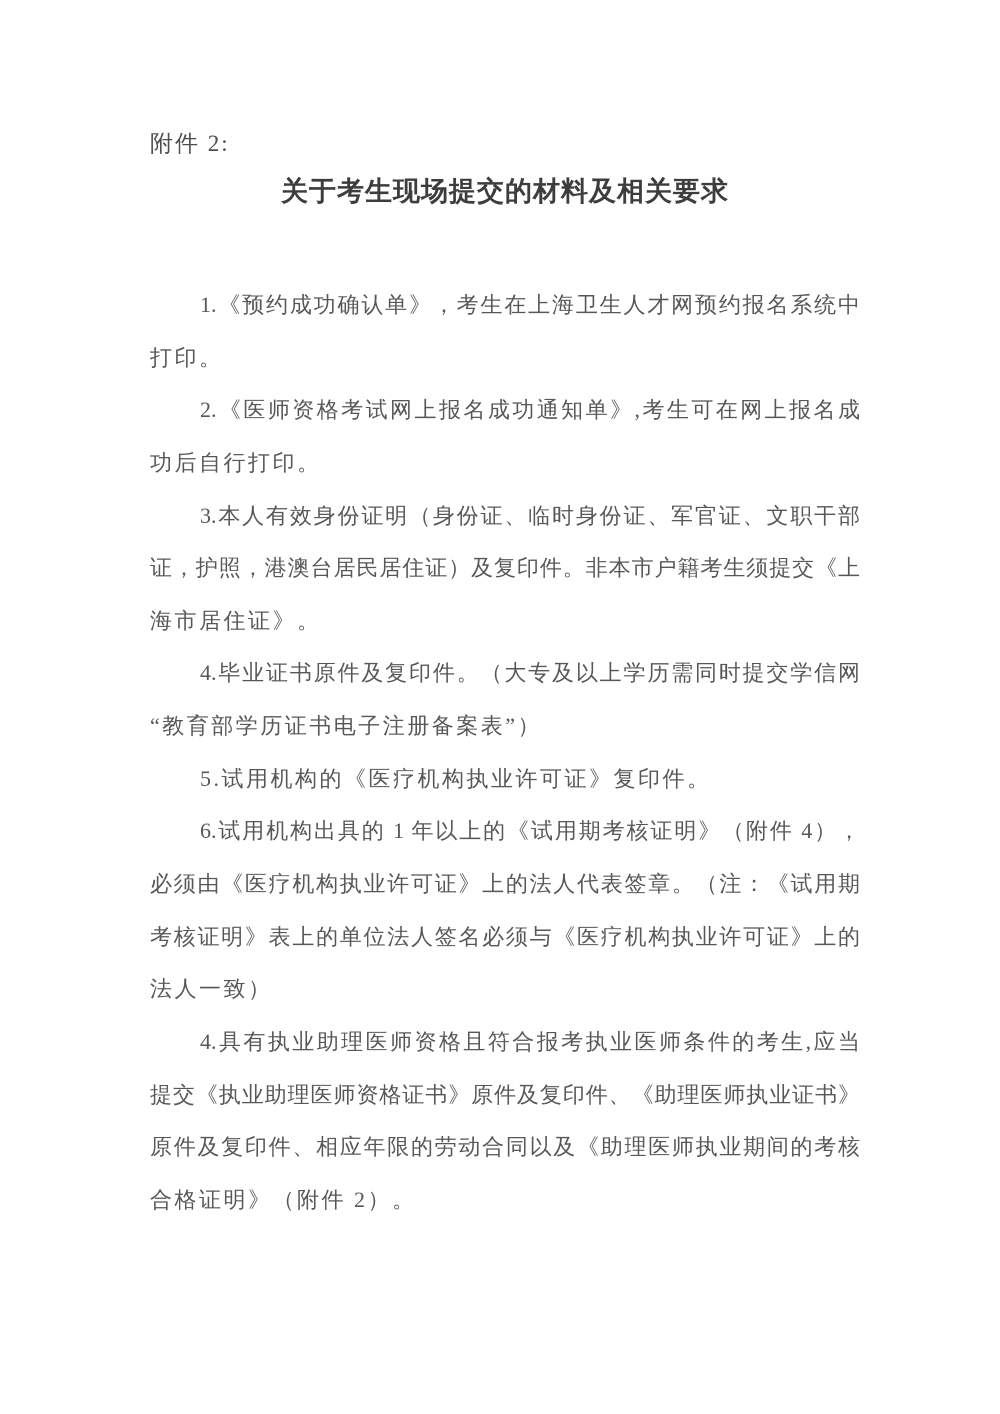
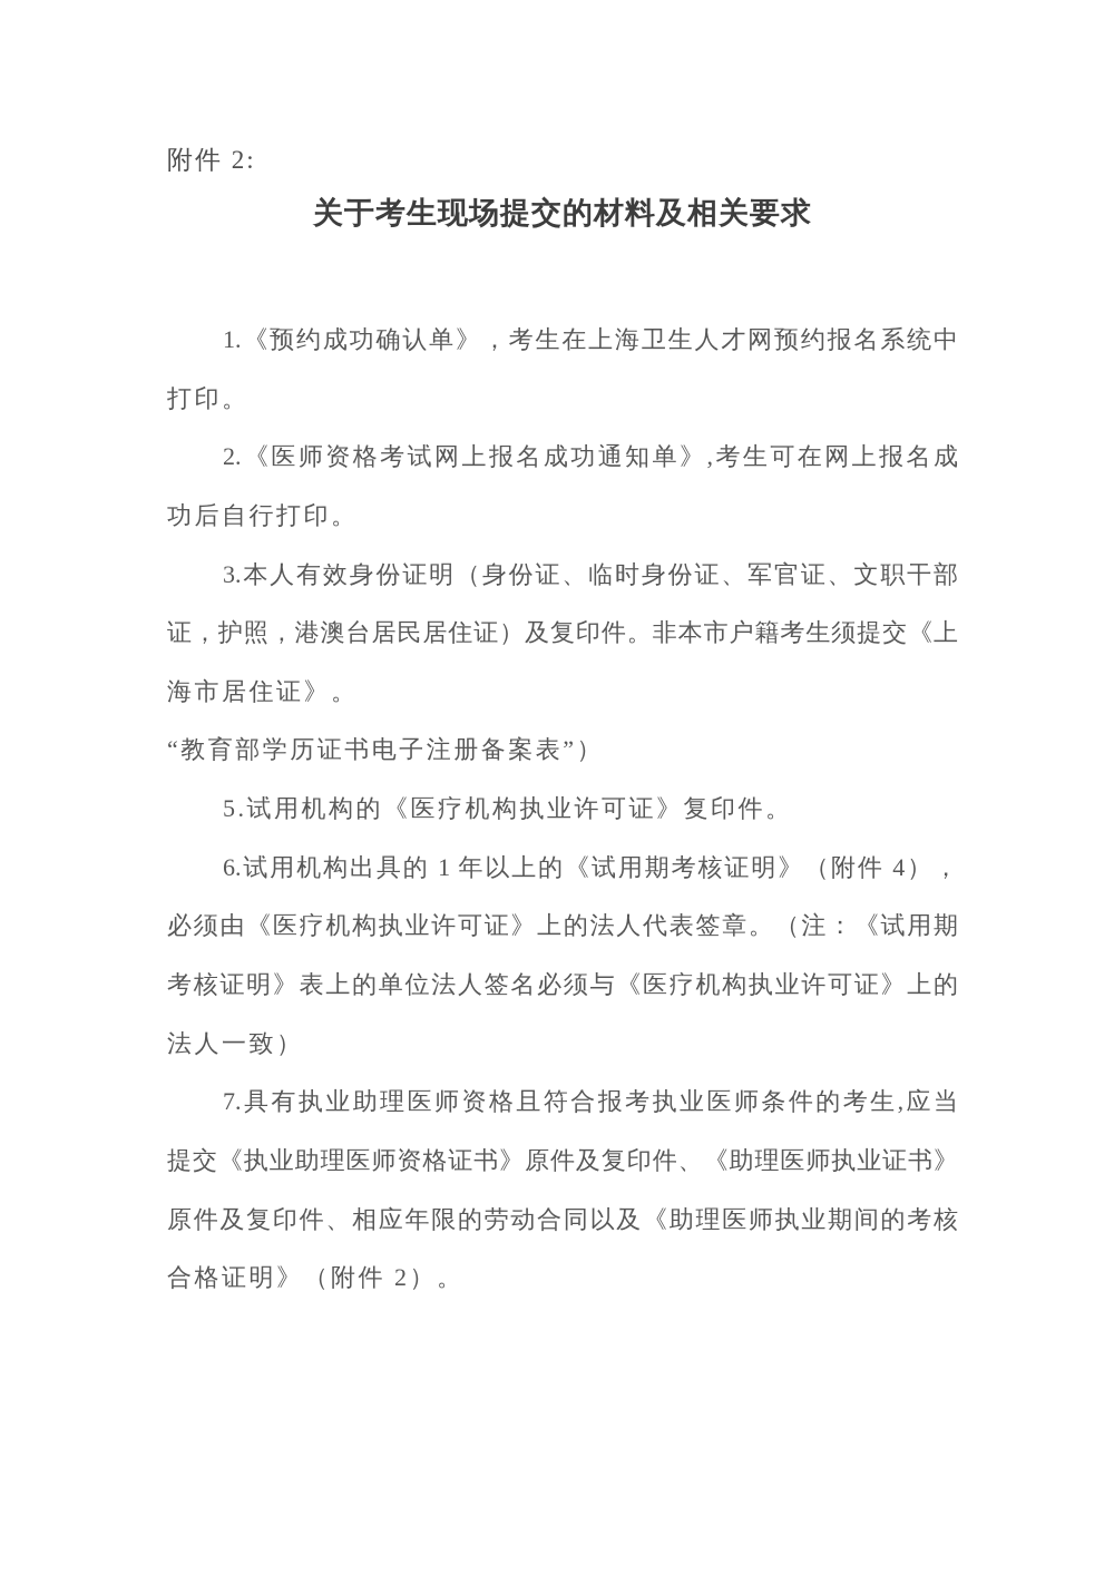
  附件 2:
  关于考生现场提交的材料及相关要求
  1.《预约成功确认单》，考生在上海卫生人才网预约报名系统中
  打印。
  2.《医师资格考试网上报名成功通知单》,考生可在网上报名成
  功后自行打印。
  3.本人有效身份证明（身份证、临时身份证、军官证、文职干部
  证，护照，港澳台居民居住证）及复印件。非本市户籍考生须提交《上
  海市居住证》。
- 4.毕业证书原件及复印件。（大专及以上学历需同时提交学信网
  “教育部学历证书电子注册备案表”）
  5.试用机构的《医疗机构执业许可证》复印件。
  6.试用机构出具的 1 年以上的《试用期考核证明》（附件 4），
  必须由《医疗机构执业许可证》上的法人代表签章。（注：《试用期
  考核证明》表上的单位法人签名必须与《医疗机构执业许可证》上的
  法人一致）
- 4.具有执业助理医师资格且符合报考执业医师条件的考生,应当
+ 7.具有执业助理医师资格且符合报考执业医师条件的考生,应当
  提交《执业助理医师资格证书》原件及复印件、《助理医师执业证书》
  原件及复印件、相应年限的劳动合同以及《助理医师执业期间的考核
  合格证明》（附件 2）。
